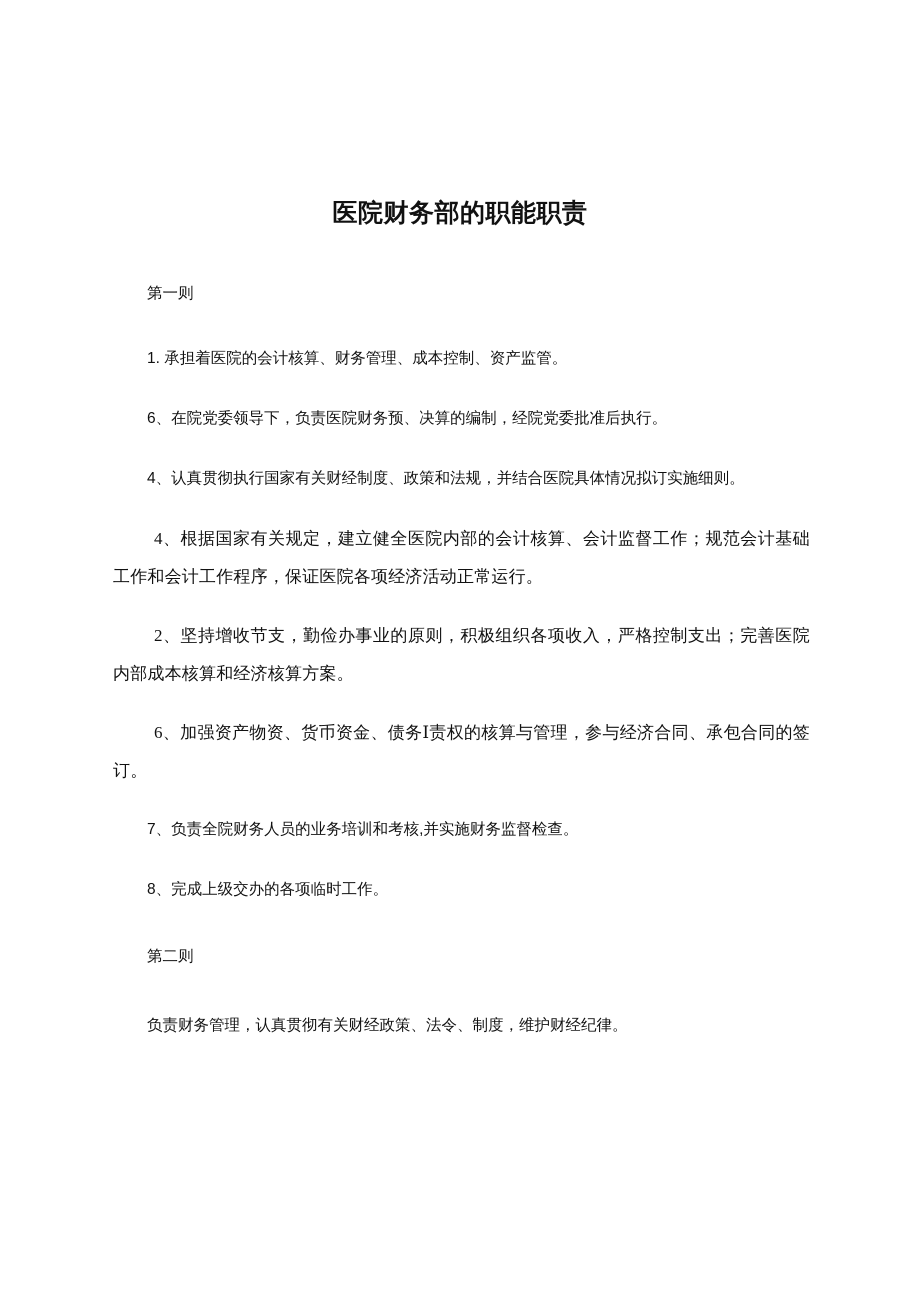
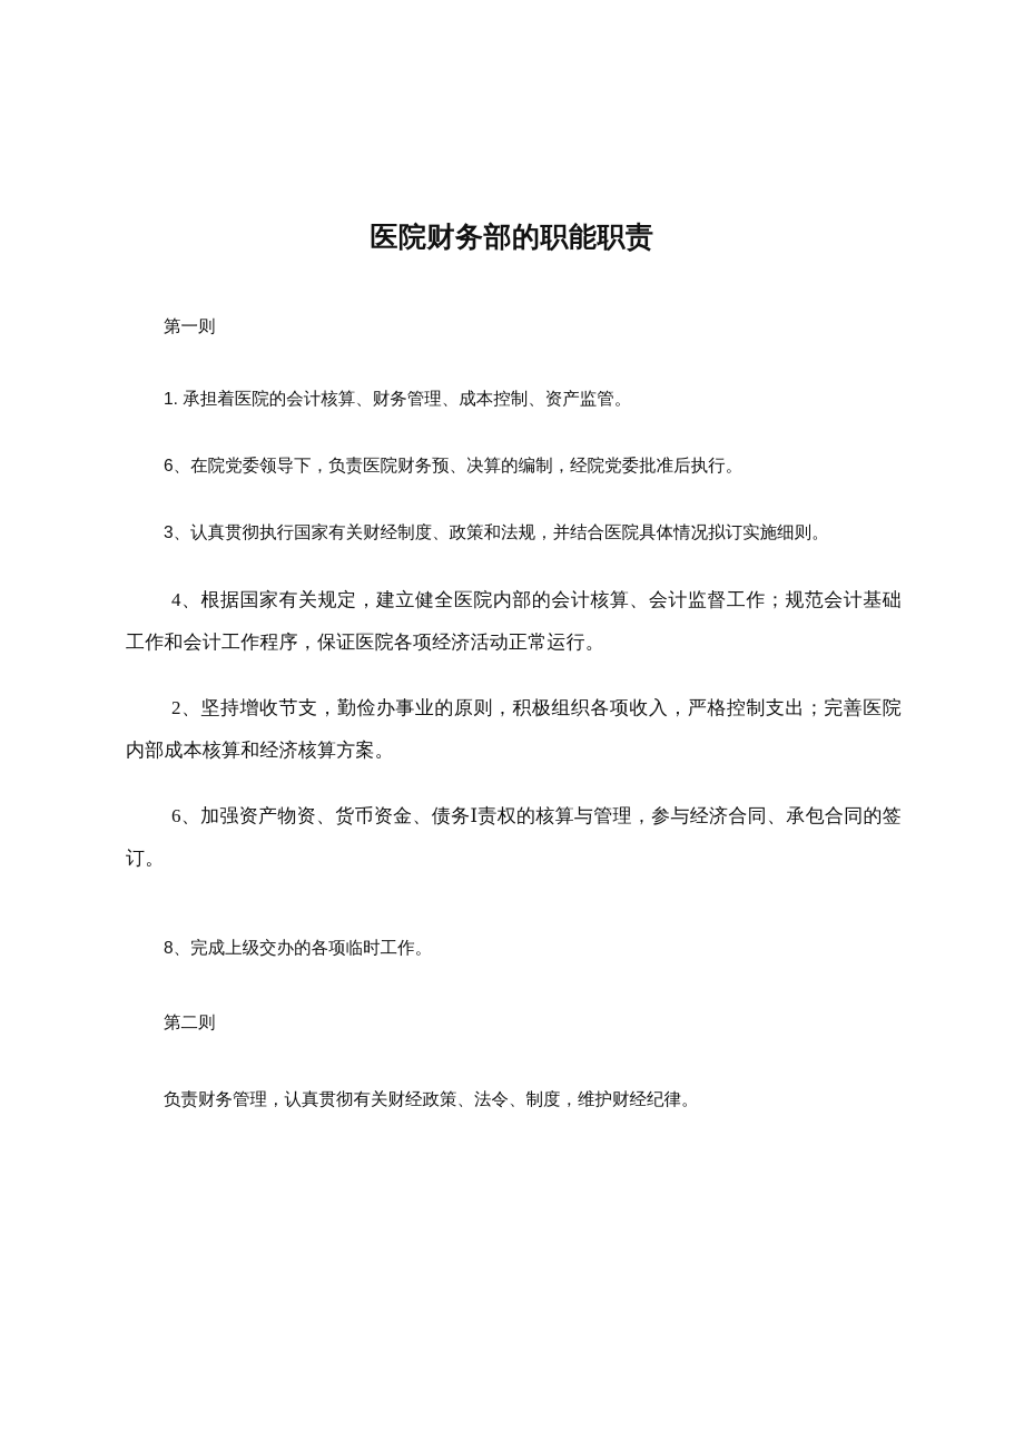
  医院财务部的职能职责
  第一则
  1. 承担着医院的会计核算、财务管理、成本控制、资产监管。
  6、在院党委领导下，负责医院财务预、决算的编制，经院党委批准后执行。
- 4、认真贯彻执行国家有关财经制度、政策和法规，并结合医院具体情况拟订实施细则。
+ 3、认真贯彻执行国家有关财经制度、政策和法规，并结合医院具体情况拟订实施细则。
  4、根据国家有关规定，建立健全医院内部的会计核算、会计监督工作；规范会计基础工作和会计工作程序，保证医院各项经济活动正常运行。
  2、坚持增收节支，勤俭办事业的原则，积极组织各项收入，严格控制支出；完善医院内部成本核算和经济核算方案。
  6、加强资产物资、货币资金、债务Ⅰ责权的核算与管理，参与经济合同、承包合同的签订。
- 7、负责全院财务人员的业务培训和考核,并实施财务监督检查。
  8、完成上级交办的各项临时工作。
  第二则
  负责财务管理，认真贯彻有关财经政策、法令、制度，维护财经纪律。
